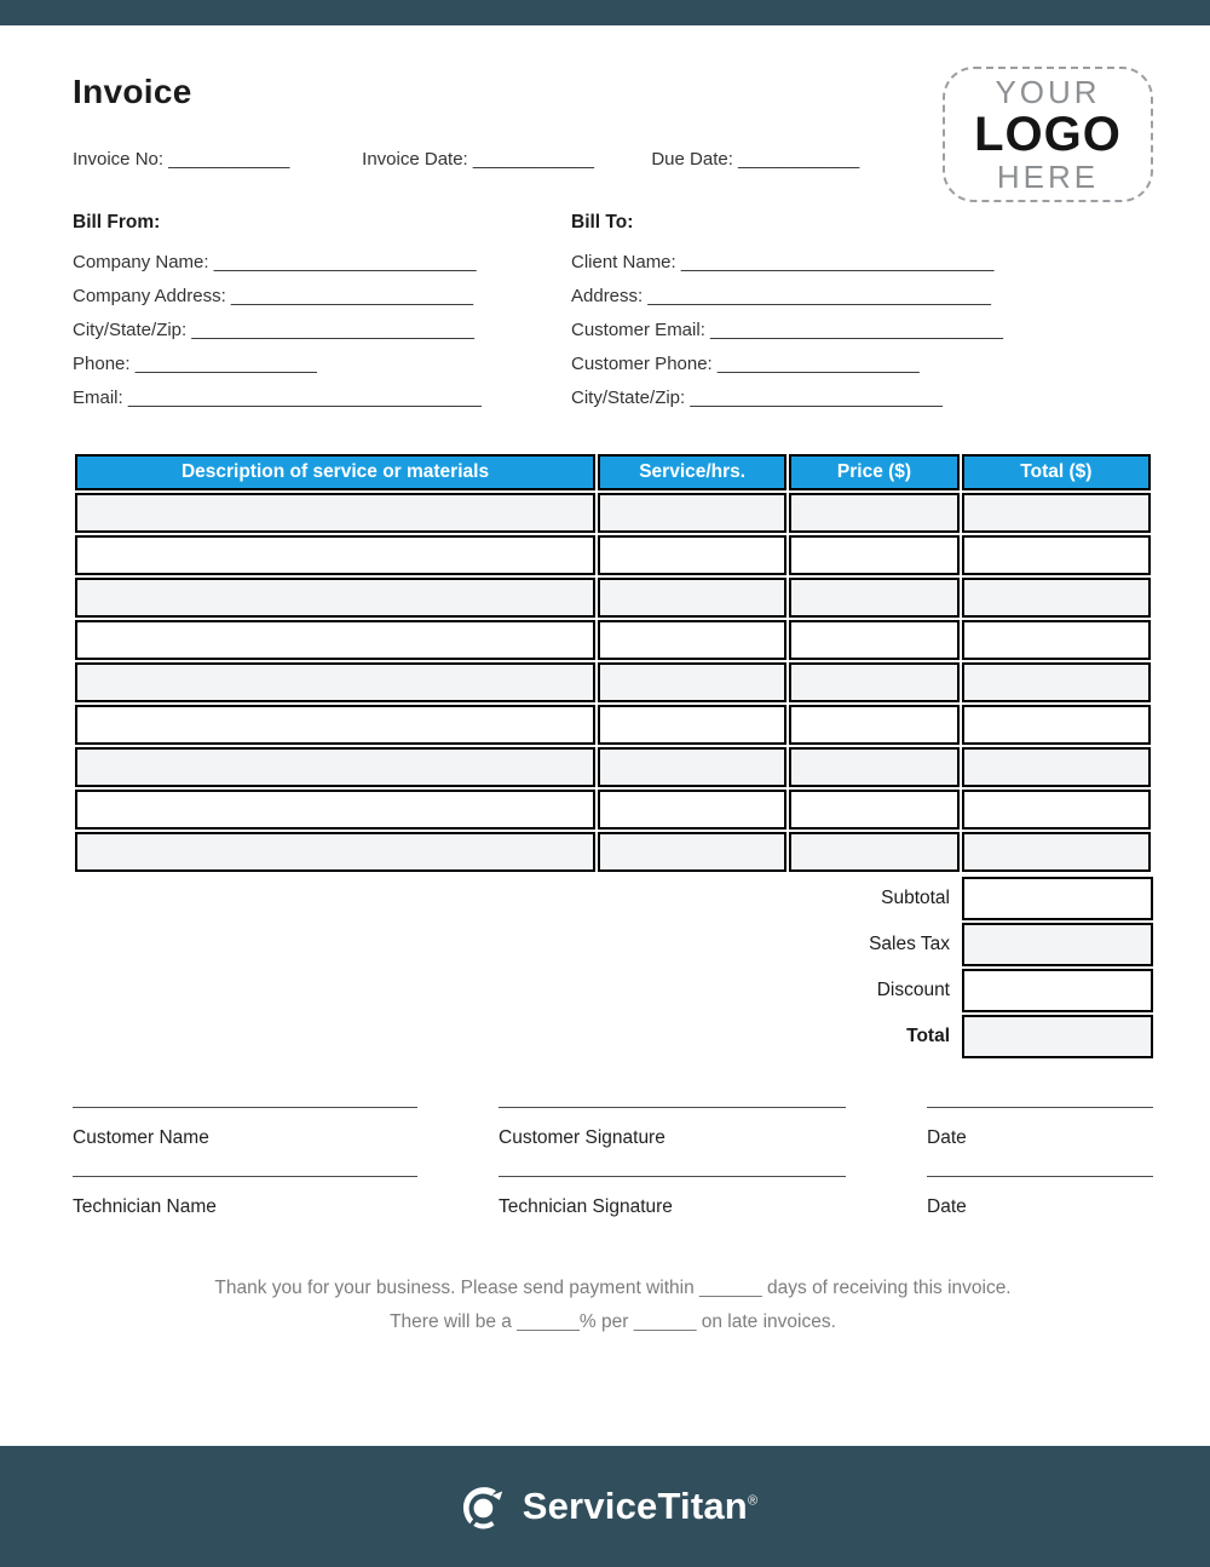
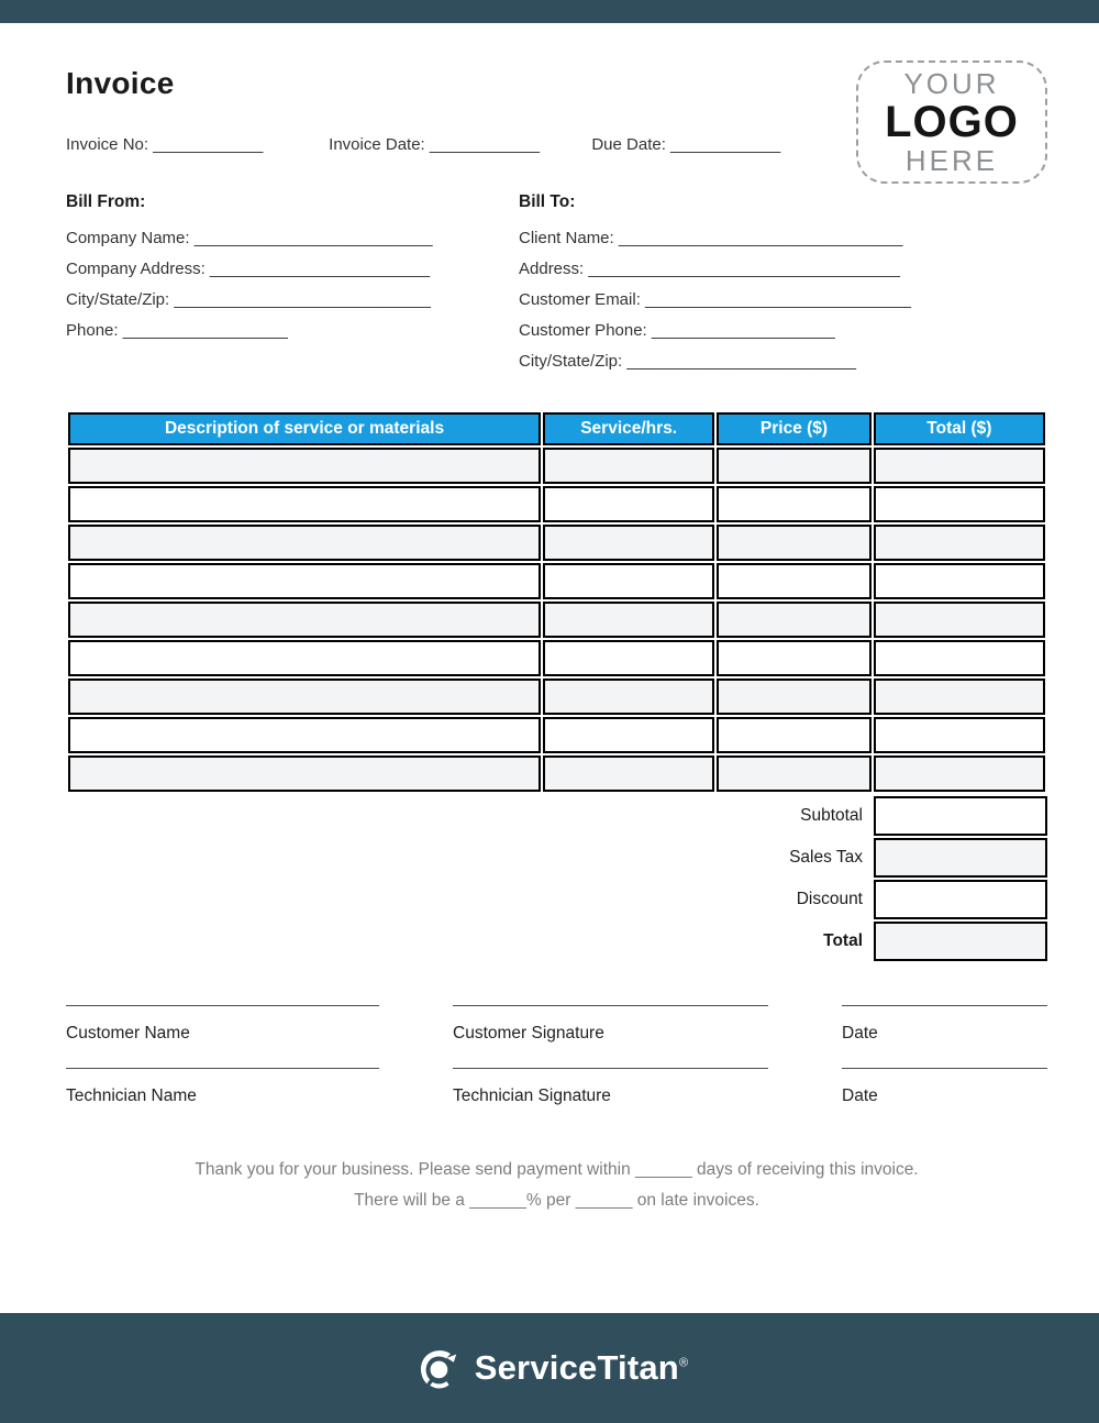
  Invoice
  Invoice No: ____________ Invoice Date: ____________ Due Date: ____________
  YOUR
  LOGO
  HERE
  Bill From:
  Company Name: __________________________
  Company Address: ________________________
  City/State/Zip: ____________________________
  Phone: __________________
- Email: ___________________________________
  Bill To:
  Client Name: _______________________________
  Address: __________________________________
  Customer Email: _____________________________
  Customer Phone: ____________________
  City/State/Zip: _________________________
  Description of service or materials	Service/hrs.	Price ($)	Total ($)
  Subtotal
  Sales Tax
  Discount
  Total
  Customer Name
  Customer Signature
  Date
  Technician Name
  Technician Signature
  Date
  Thank you for your business. Please send payment within ______ days of receiving this invoice.
  There will be a ______% per ______ on late invoices.
  ServiceTitan®
